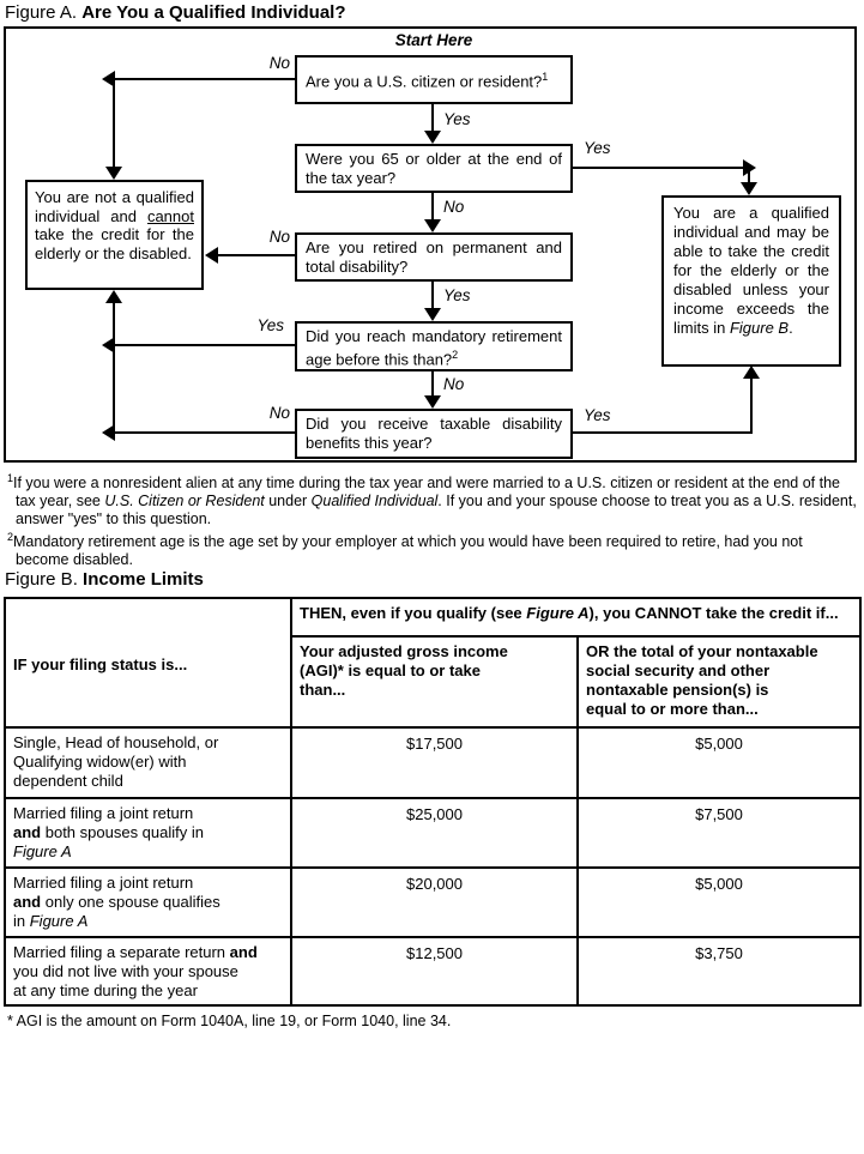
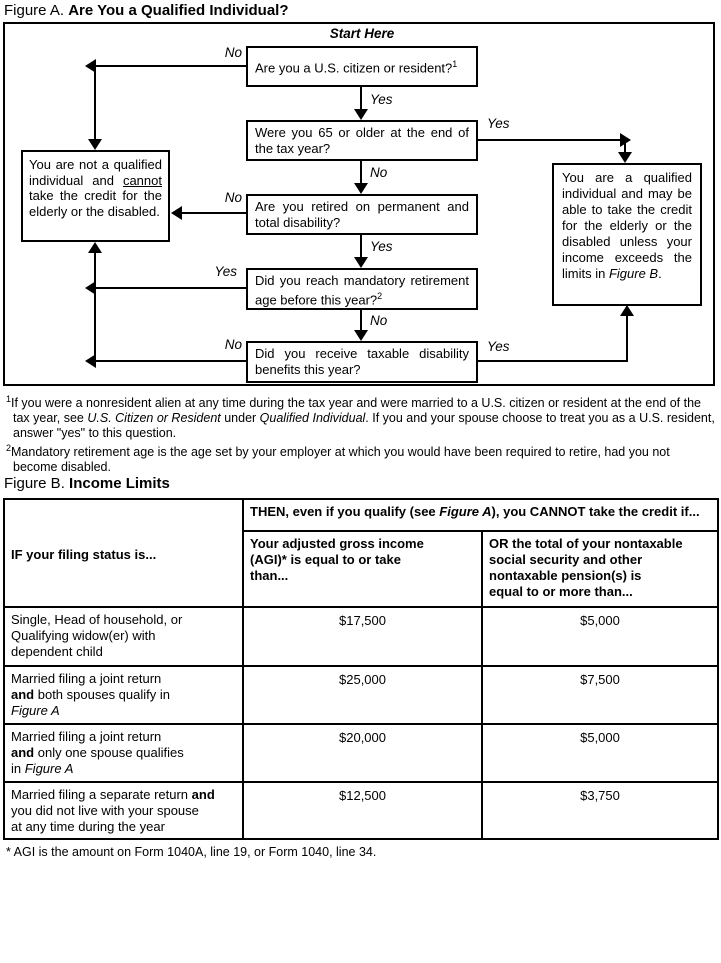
  Figure A. Are You a Qualified Individual?
  Start Here
  Are you a U.S. citizen or resident?1
  Were you 65 or older at the end of the tax year?
  Are you retired on permanent and total disability?
- Did you reach mandatory retirement age before this than?2
+ Did you reach mandatory retirement age before this year?2
  Did you receive taxable disability benefits this year?
  You are not a qualified individual and cannot take the credit for the elderly or the disabled.
  You are a qualified individual and may be able to take the credit for the elderly or the disabled unless your income exceeds the limits in Figure B.
  Yes
  No
  Yes
  No
  No
  No
  Yes
  No
  Yes
  Yes
  1If you were a nonresident alien at any time during the tax year and were married to a U.S. citizen or resident at the end of the tax year, see U.S. Citizen or Resident under Qualified Individual. If you and your spouse choose to treat you as a U.S. resident, answer "yes" to this question.
  2Mandatory retirement age is the age set by your employer at which you would have been required to retire, had you not become disabled.
  Figure B. Income Limits
  IF your filing status is...	THEN, even if you qualify (see Figure A), you CANNOT take the credit if...
  Your adjusted gross income (AGI)* is equal to or take than...	OR the total of your nontaxable social security and other nontaxable pension(s) is equal to or more than...
  Single, Head of household, or Qualifying widow(er) with dependent child	$17,500	$5,000
  Married filing a joint return and both spouses qualify in Figure A	$25,000	$7,500
  Married filing a joint return and only one spouse qualifies in Figure A	$20,000	$5,000
  Married filing a separate return and you did not live with your spouse at any time during the year	$12,500	$3,750
  * AGI is the amount on Form 1040A, line 19, or Form 1040, line 34.
